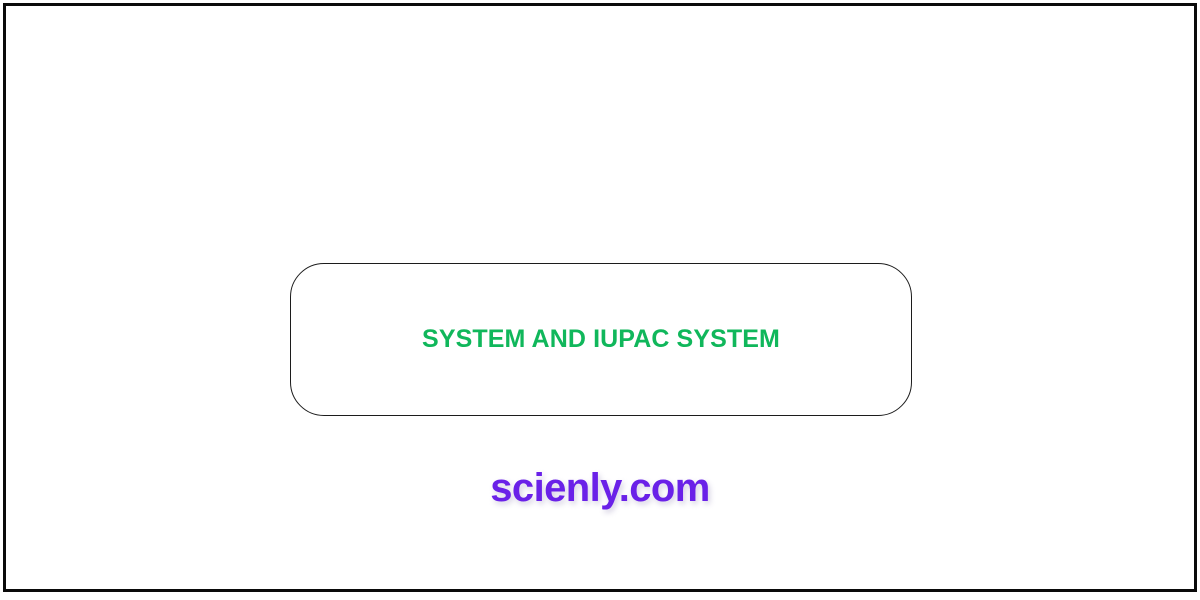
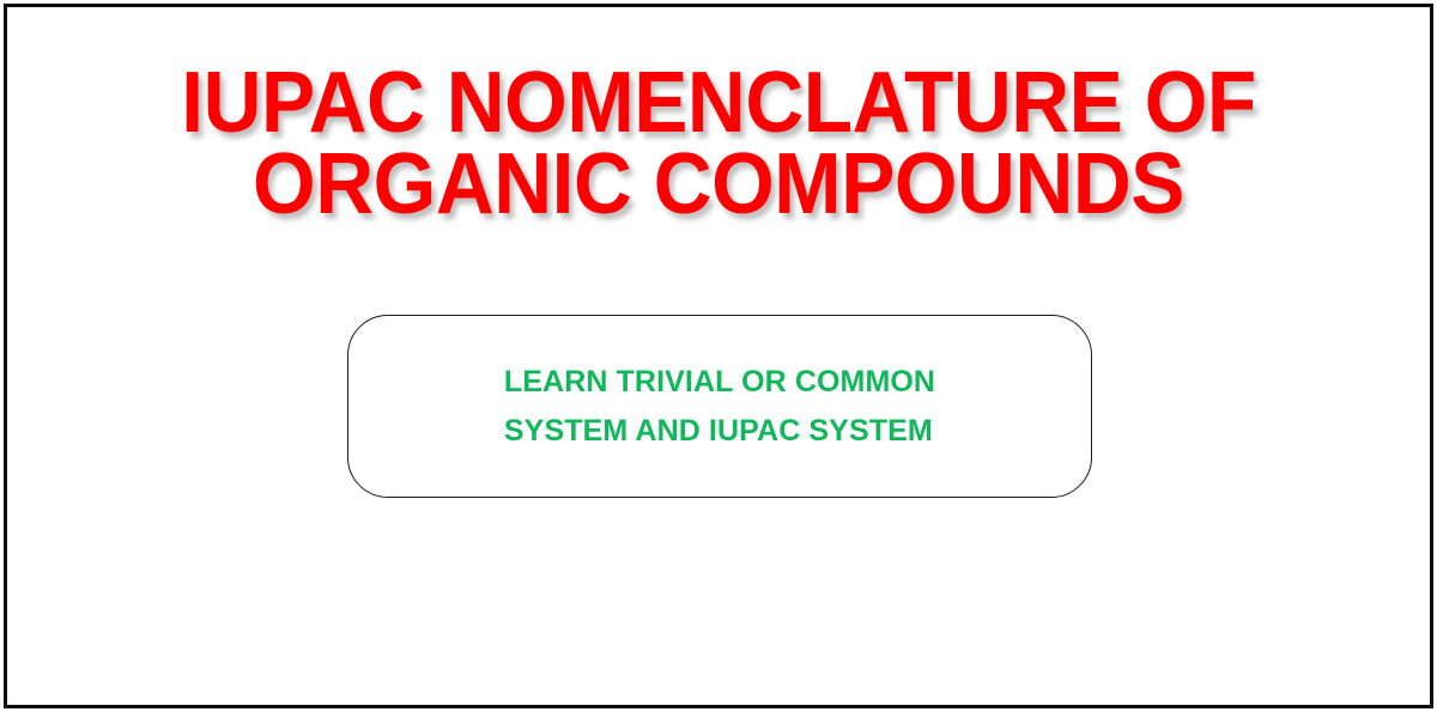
+ IUPAC NOMENCLATURE OF
+ ORGANIC COMPOUNDS
+ LEARN TRIVIAL OR COMMON
  SYSTEM AND IUPAC SYSTEM
- scienly.com
